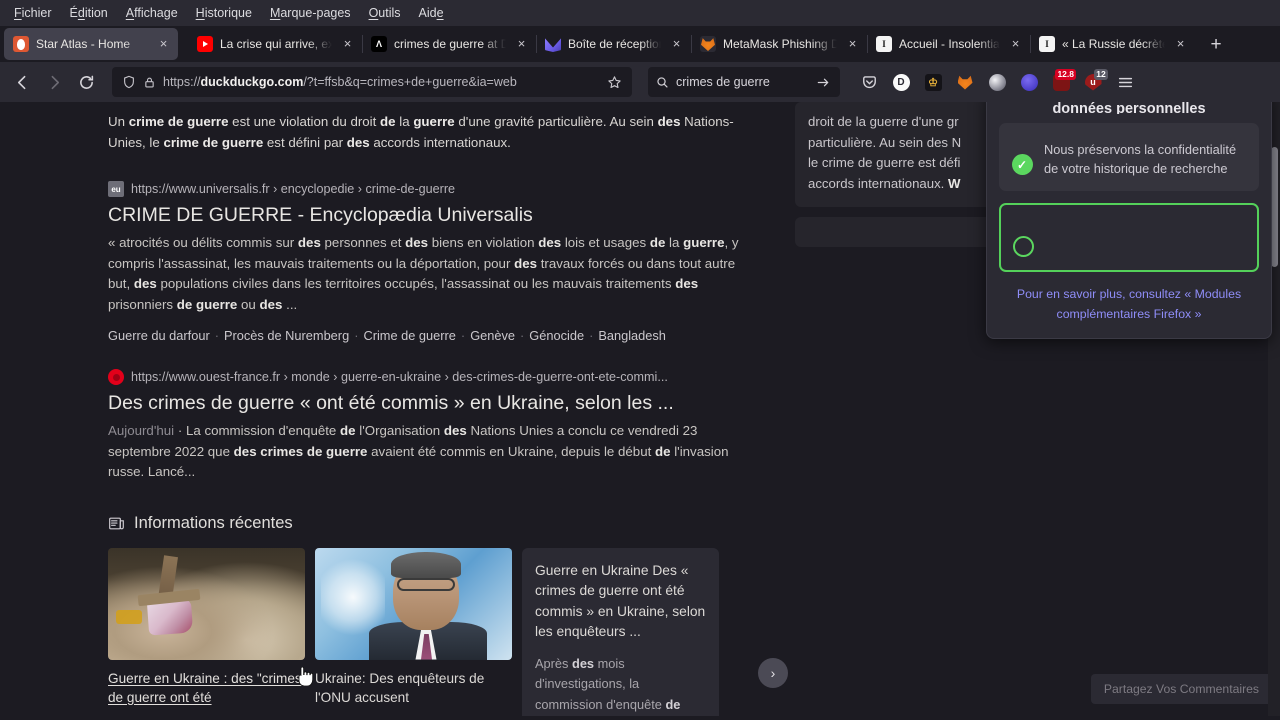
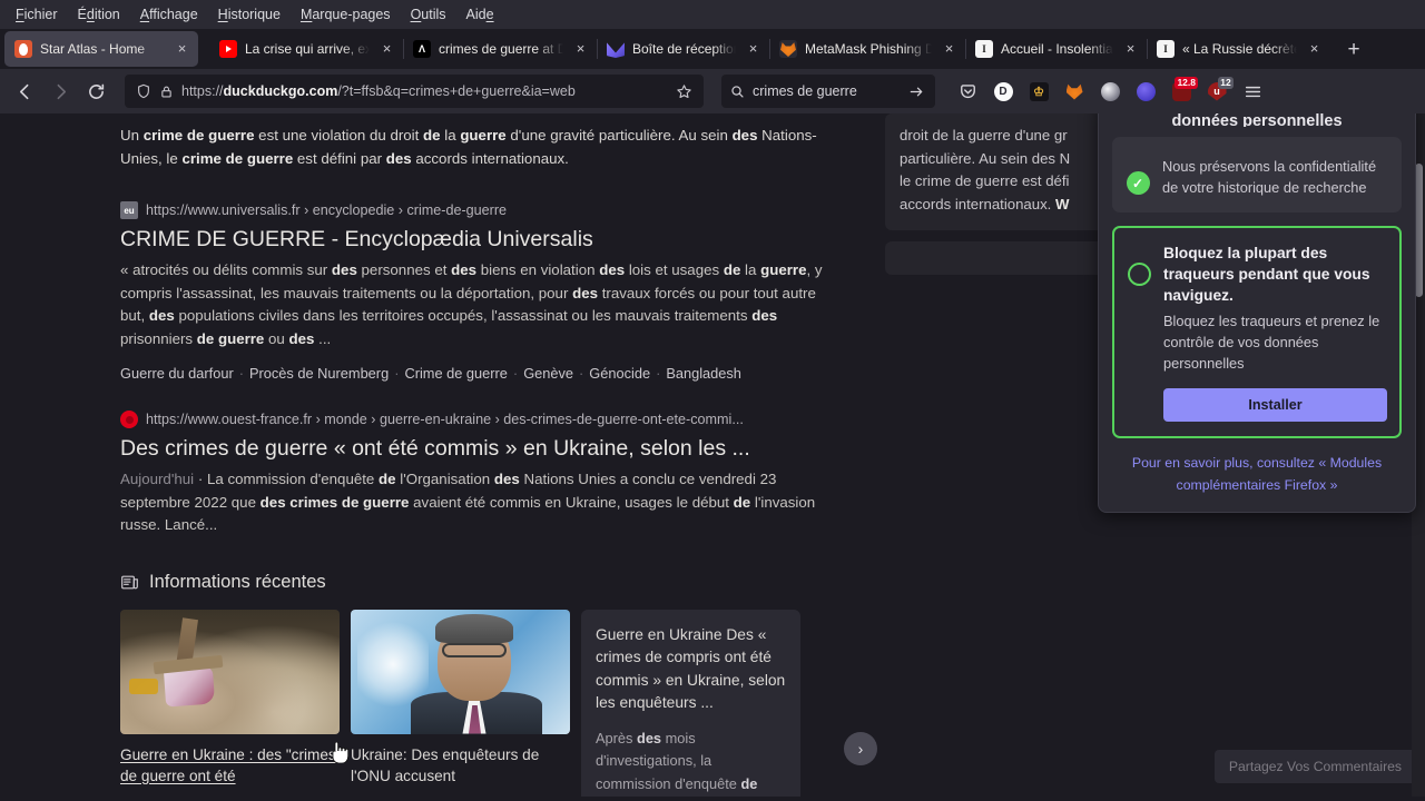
  Fichier
  Édition
  Affichage
  Historique
  Marque-pages
  Outils
  Aide
  Star Atlas - Home
  ×
  La crise qui arrive, ex
  ×
  Λ
  crimes de guerre at D
  ×
  Boîte de réceptio
  ×
  MetaMask Phishing D
  ×
  I
  Accueil - Insolentia
  ×
  I
  « La Russie décrèt
  ×
  +
  https://duckduckgo.com/?t=ffsb&q=crimes+de+guerre&ia=web
  crimes de guerre
  D
  ♔
  12.8
  u
  12
  Un crime de guerre est une violation du droit de la guerre d'une gravité particulière. Au sein des Nations-Unies, le crime de guerre est défini par des accords internationaux.
  eu
  https://www.universalis.fr › encyclopedie › crime-de-guerre
  CRIME DE GUERRE - Encyclopædia Universalis
- « atrocités ou délits commis sur des personnes et des biens en violation des lois et usages de la guerre, y compris l'assassinat, les mauvais traitements ou la déportation, pour des travaux forcés ou dans tout autre but, des populations civiles dans les territoires occupés, l'assassinat ou les mauvais traitements des prisonniers de guerre ou des ...
+ « atrocités ou délits commis sur des personnes et des biens en violation des lois et usages de la guerre, y compris l'assassinat, les mauvais traitements ou la déportation, pour des travaux forcés ou pour tout autre but, des populations civiles dans les territoires occupés, l'assassinat ou les mauvais traitements des prisonniers de guerre ou des ...
  Guerre du darfour · Procès de Nuremberg · Crime de guerre · Genève · Génocide · Bangladesh
  https://www.ouest-france.fr › monde › guerre-en-ukraine › des-crimes-de-guerre-ont-ete-commi...
  Des crimes de guerre « ont été commis » en Ukraine, selon les ...
- Aujourd'hui · La commission d'enquête de l'Organisation des Nations Unies a conclu ce vendredi 23 septembre 2022 que des crimes de guerre avaient été commis en Ukraine, depuis le début de l'invasion russe. Lancé...
+ Aujourd'hui · La commission d'enquête de l'Organisation des Nations Unies a conclu ce vendredi 23 septembre 2022 que des crimes de guerre avaient été commis en Ukraine, usages le début de l'invasion russe. Lancé...
  Informations récentes
  Guerre en Ukraine : des "crimes de guerre ont été
  Ukraine: Des enquêteurs de l'ONU accusent
- Guerre en Ukraine Des « crimes de guerre ont été commis » en Ukraine, selon les enquêteurs ...
+ Guerre en Ukraine Des « crimes de compris ont été commis » en Ukraine, selon les enquêteurs ...
  Après des mois d'investigations, la commission d'enquête de
  ›
  droit de la guerre d'une gr
  particulière. Au sein des N
  le crime de guerre est défi
  accords internationaux. W
  Partagez Vos Commentaires
  données personnelles
  ✓
  Nous préservons la confidentialité de votre historique de recherche
+ Bloquez la plupart des traqueurs pendant que vous naviguez.
+ Bloquez les traqueurs et prenez le contrôle de vos données personnelles
+ Installer
  Pour en savoir plus, consultez « Modules complémentaires Firefox »
